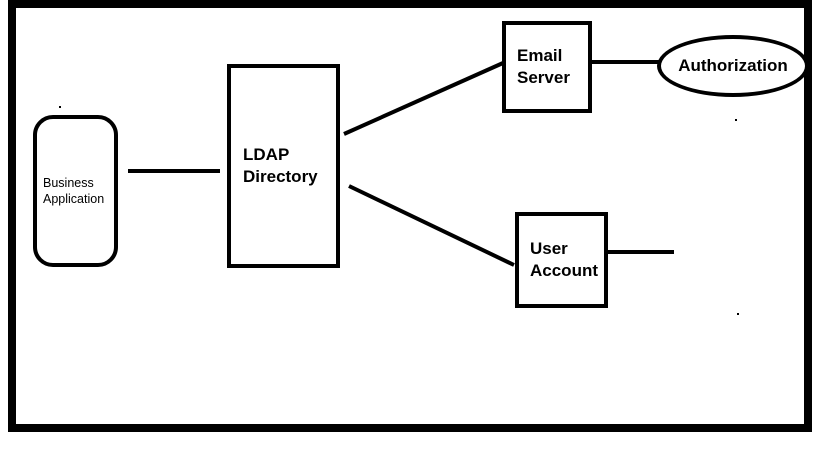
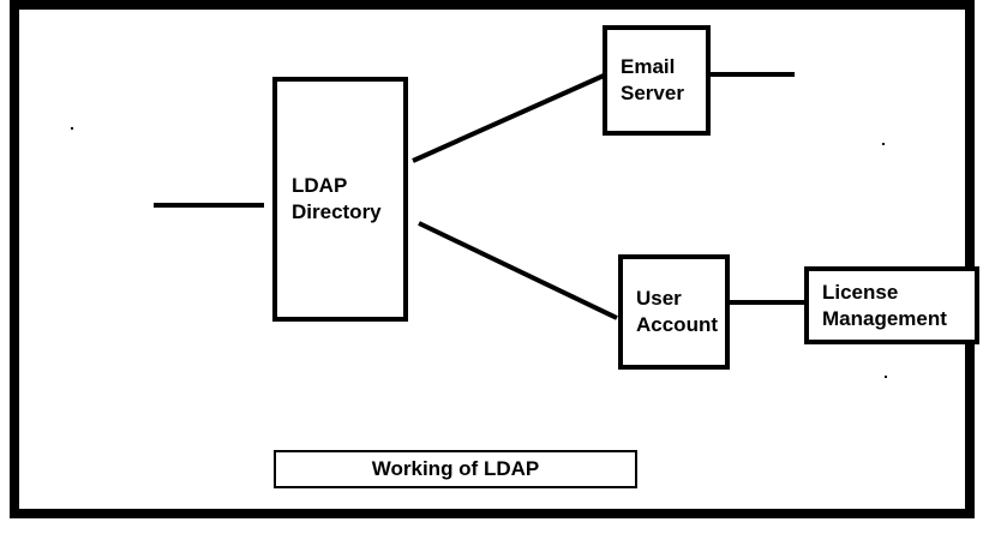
- Business
- Application
  LDAP
  Directory
  Email
  Server
- Authorization
  User
  Account
+ License
+ Management
+ Working of LDAP
